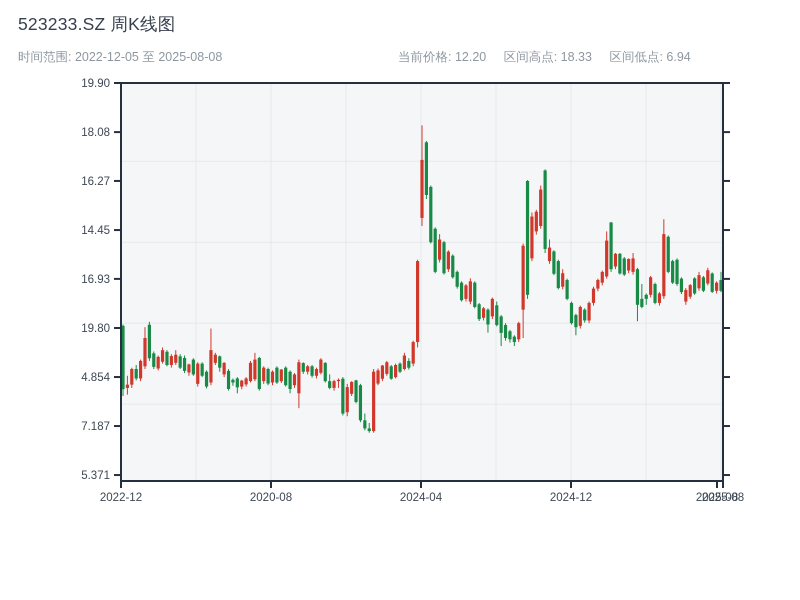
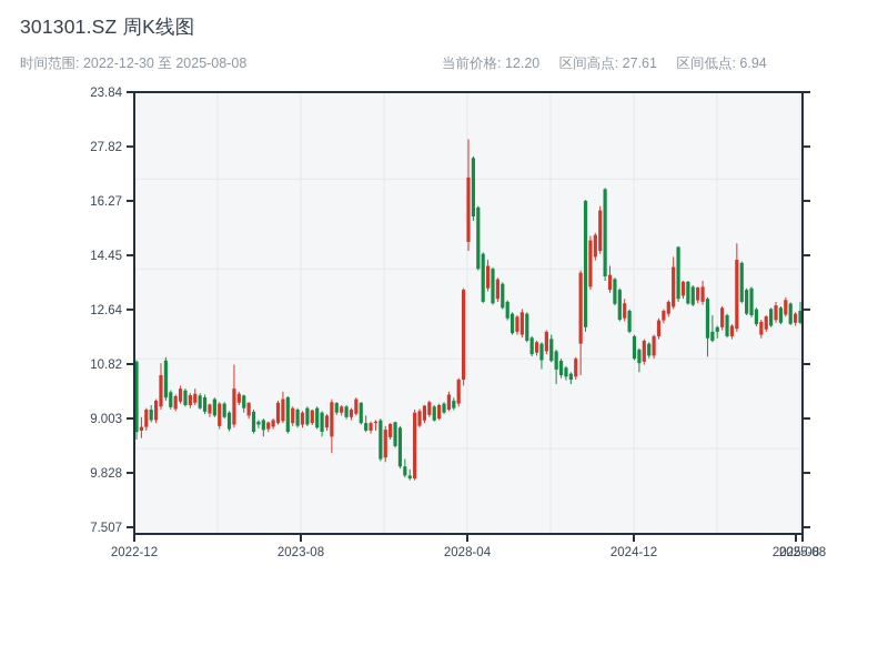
- 19.90
+ 23.84
- 18.08
+ 27.82
  16.27
  14.45
- 16.93
+ 12.64
- 19.80
+ 10.82
- 4.854
+ 9.003
- 7.187
+ 9.828
- 5.371
+ 7.507
  2022-12
- 2020-08
+ 2023-08
- 2024-04
+ 2028-04
  2024-12
  2025-08
  2025-08
- 523233.SZ 周K线图
+ 301301.SZ 周K线图
- 时间范围: 2022-12-05 至 2025-08-08
+ 时间范围: 2022-12-30 至 2025-08-08
- 当前价格 12.20 区间高点 18.33 区间低点 6.94
+ 当前价格 12.20 区间高点 27.61 区间低点 6.94
